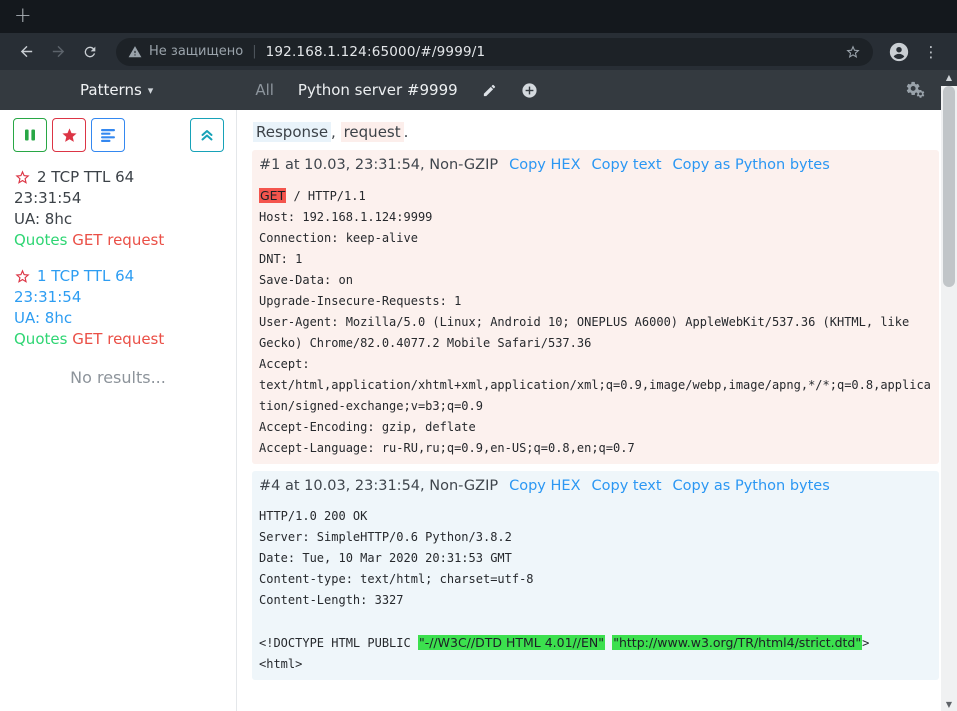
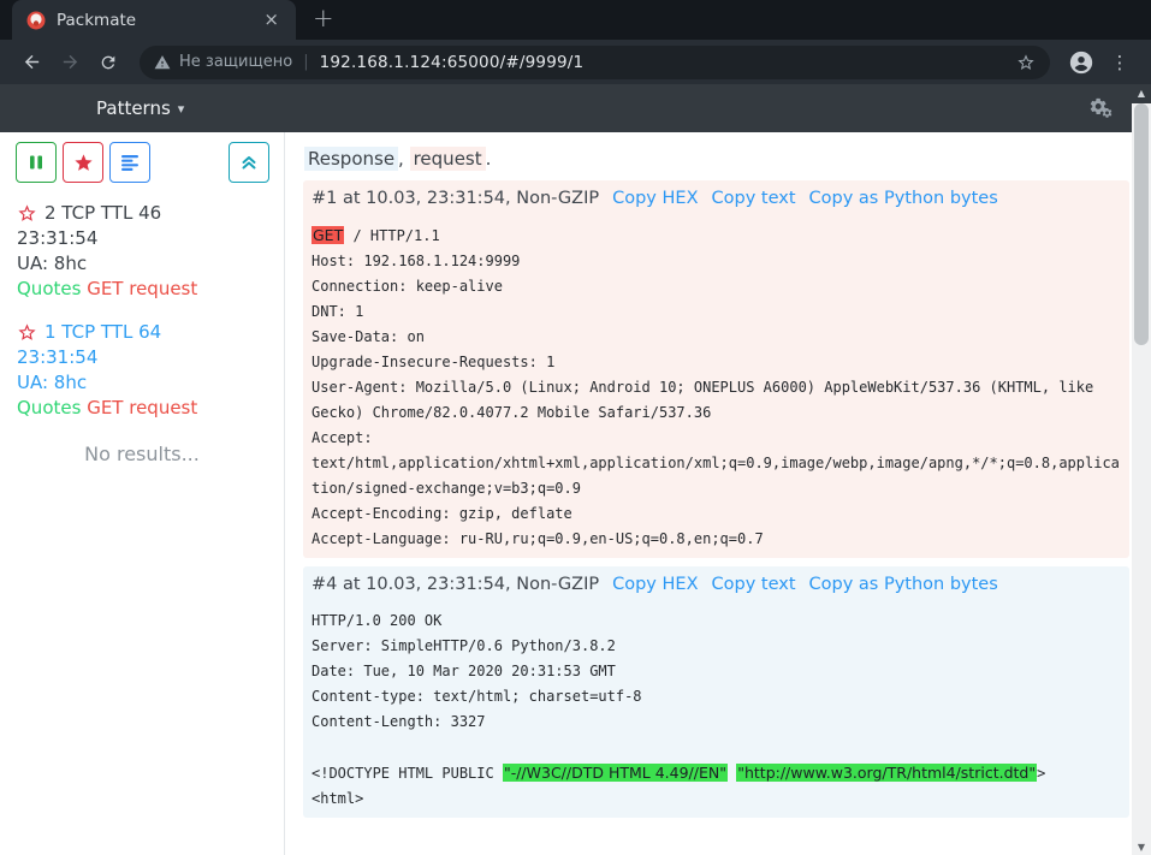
+ Packmate
+ ×
  +
  Не защищено
  |
  192.168.1.124:65000/#/9999/1
  ⋮
  Patterns
  ▾
- All
- Python server #9999
- 2 TCP TTL 64
+ 2 TCP TTL 46
  23:31:54
  UA: 8hc
  Quotes GET request
  1 TCP TTL 64
  23:31:54
  UA: 8hc
  Quotes GET request
  No results...
  Response , request .
  #1 at 10.03, 23:31:54, Non-GZIP
  Copy HEX
  Copy text
  Copy as Python bytes
  GET / HTTP/1.1
  Host: 192.168.1.124:9999
  Connection: keep-alive
  DNT: 1
  Save-Data: on
  Upgrade-Insecure-Requests: 1
  User-Agent: Mozilla/5.0 (Linux; Android 10; ONEPLUS A6000) AppleWebKit/537.36 (KHTML, like Gecko) Chrome/82.0.4077.2 Mobile Safari/537.36
  Accept: text/html,application/xhtml+xml,application/xml;q=0.9,image/webp,image/apng,*/*;q=0.8,application/signed-exchange;v=b3;q=0.9
  Accept-Encoding: gzip, deflate
  Accept-Language: ru-RU,ru;q=0.9,en-US;q=0.8,en;q=0.7
  #4 at 10.03, 23:31:54, Non-GZIP
  Copy HEX
  Copy text
  Copy as Python bytes
  HTTP/1.0 200 OK
  Server: SimpleHTTP/0.6 Python/3.8.2
  Date: Tue, 10 Mar 2020 20:31:53 GMT
  Content-type: text/html; charset=utf-8
  Content-Length: 3327
- <!DOCTYPE HTML PUBLIC "-//W3C//DTD HTML 4.01//EN" "http://www.w3.org/TR/html4/strict.dtd">
+ <!DOCTYPE HTML PUBLIC "-//W3C//DTD HTML 4.49//EN" "http://www.w3.org/TR/html4/strict.dtd">
  <html>
  ▲
  ▼
